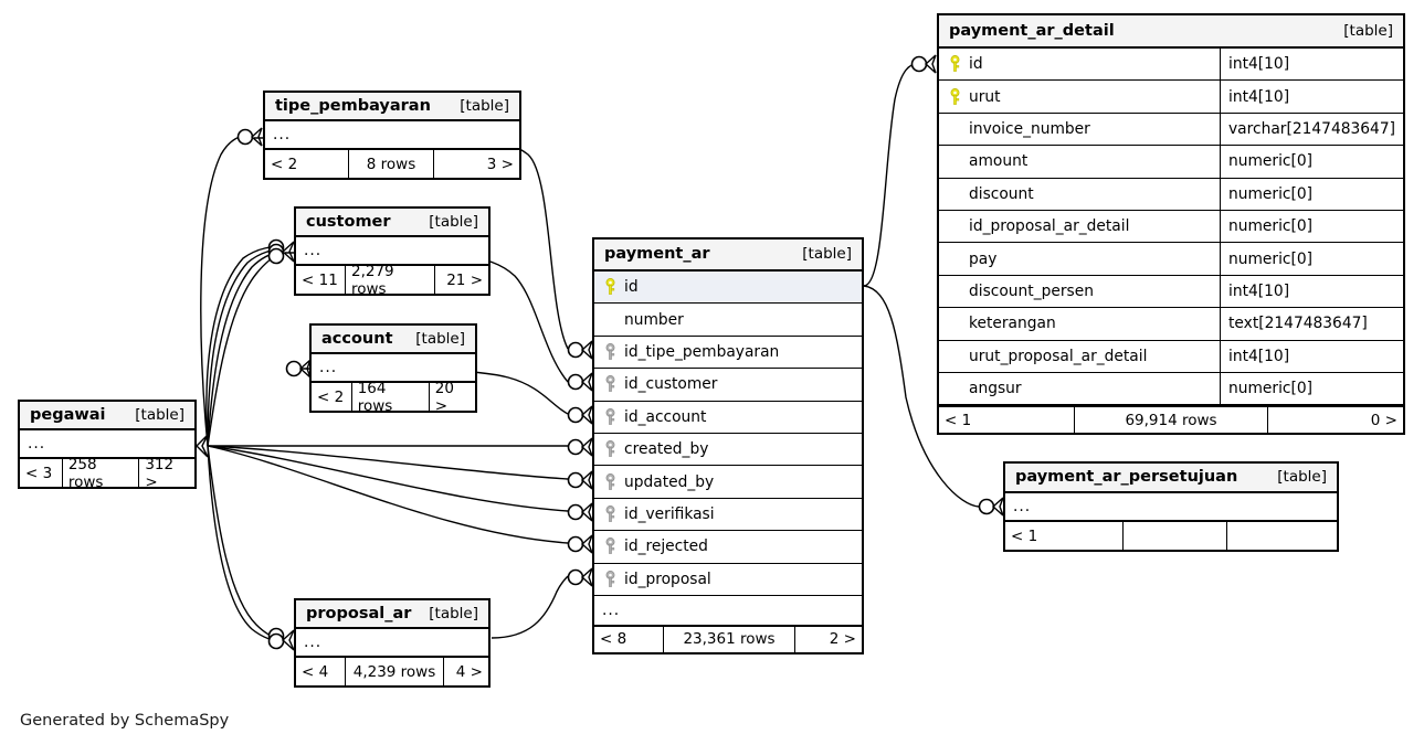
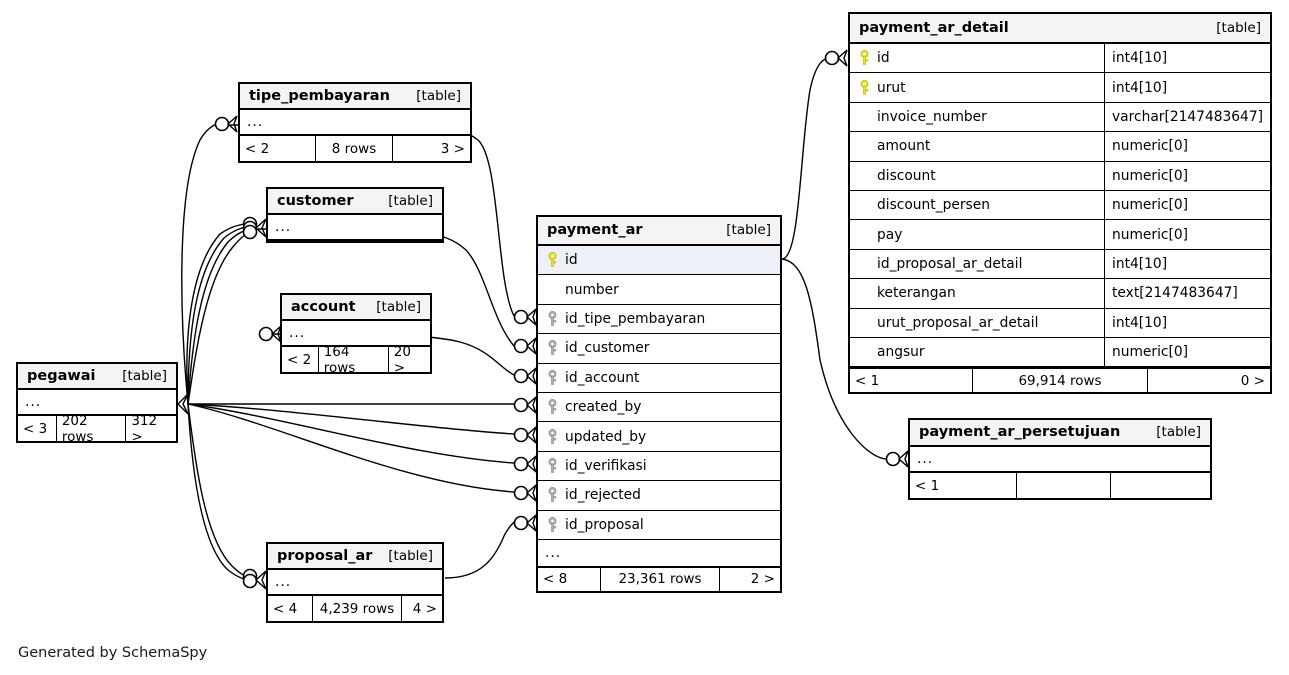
  payment_ar_detail
  [table]
  id
  int4[10]
  urut
  int4[10]
  invoice_number
  varchar[2147483647]
  amount
  numeric[0]
  discount
  numeric[0]
- id_proposal_ar_detail
+ discount_persen
  numeric[0]
  pay
  numeric[0]
- discount_persen
+ id_proposal_ar_detail
  int4[10]
  keterangan
  text[2147483647]
  urut_proposal_ar_detail
  int4[10]
  angsur
  numeric[0]
  < 1
  69,914 rows
  0 >
  payment_ar
  [table]
  id
  number
  id_tipe_pembayaran
  id_customer
  id_account
  created_by
  updated_by
  id_verifikasi
  id_rejected
  id_proposal
  ...
  < 8
  23,361 rows
  2 >
  tipe_pembayaran
  [table]
  ...
  < 2
  8 rows
  3 >
  customer
  [table]
  ...
- < 11
- 2,279 rows
- 21 >
  account
  [table]
  ...
  < 2
  164 rows
  20 >
  pegawai
  [table]
  ...
  < 3
- 258 rows
+ 202 rows
  312 >
  proposal_ar
  [table]
  ...
  < 4
  4,239 rows
  4 >
  payment_ar_persetujuan
  [table]
  ...
  < 1
  Generated by SchemaSpy
